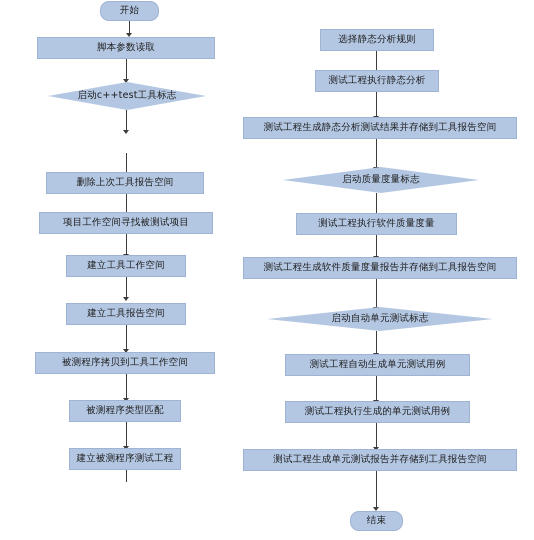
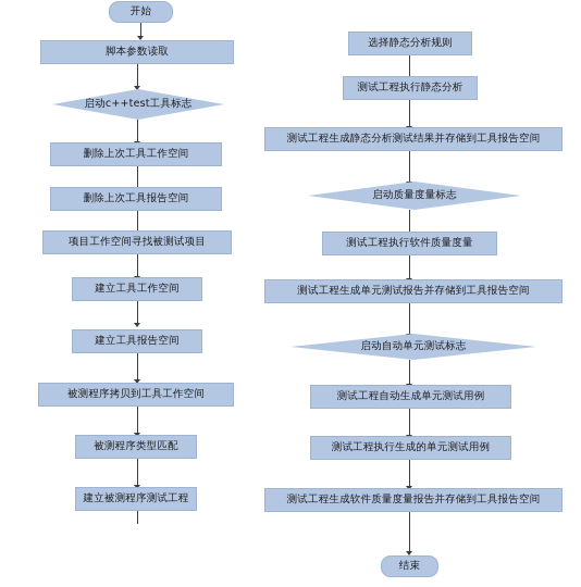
  开始
  脚本参数读取
  启动c++test工具标志
+ 删除上次工具工作空间
  删除上次工具报告空间
  项目工作空间寻找被测试项目
  建立工具工作空间
  建立工具报告空间
  被测程序拷贝到工具工作空间
  被测程序类型匹配
  建立被测程序测试工程
  选择静态分析规则
  测试工程执行静态分析
  测试工程生成静态分析测试结果并存储到工具报告空间
  启动质量度量标志
  测试工程执行软件质量度量
- 测试工程生成软件质量度量报告并存储到工具报告空间
+ 测试工程生成单元测试报告并存储到工具报告空间
  启动自动单元测试标志
  测试工程自动生成单元测试用例
  测试工程执行生成的单元测试用例
- 测试工程生成单元测试报告并存储到工具报告空间
+ 测试工程生成软件质量度量报告并存储到工具报告空间
  结束
